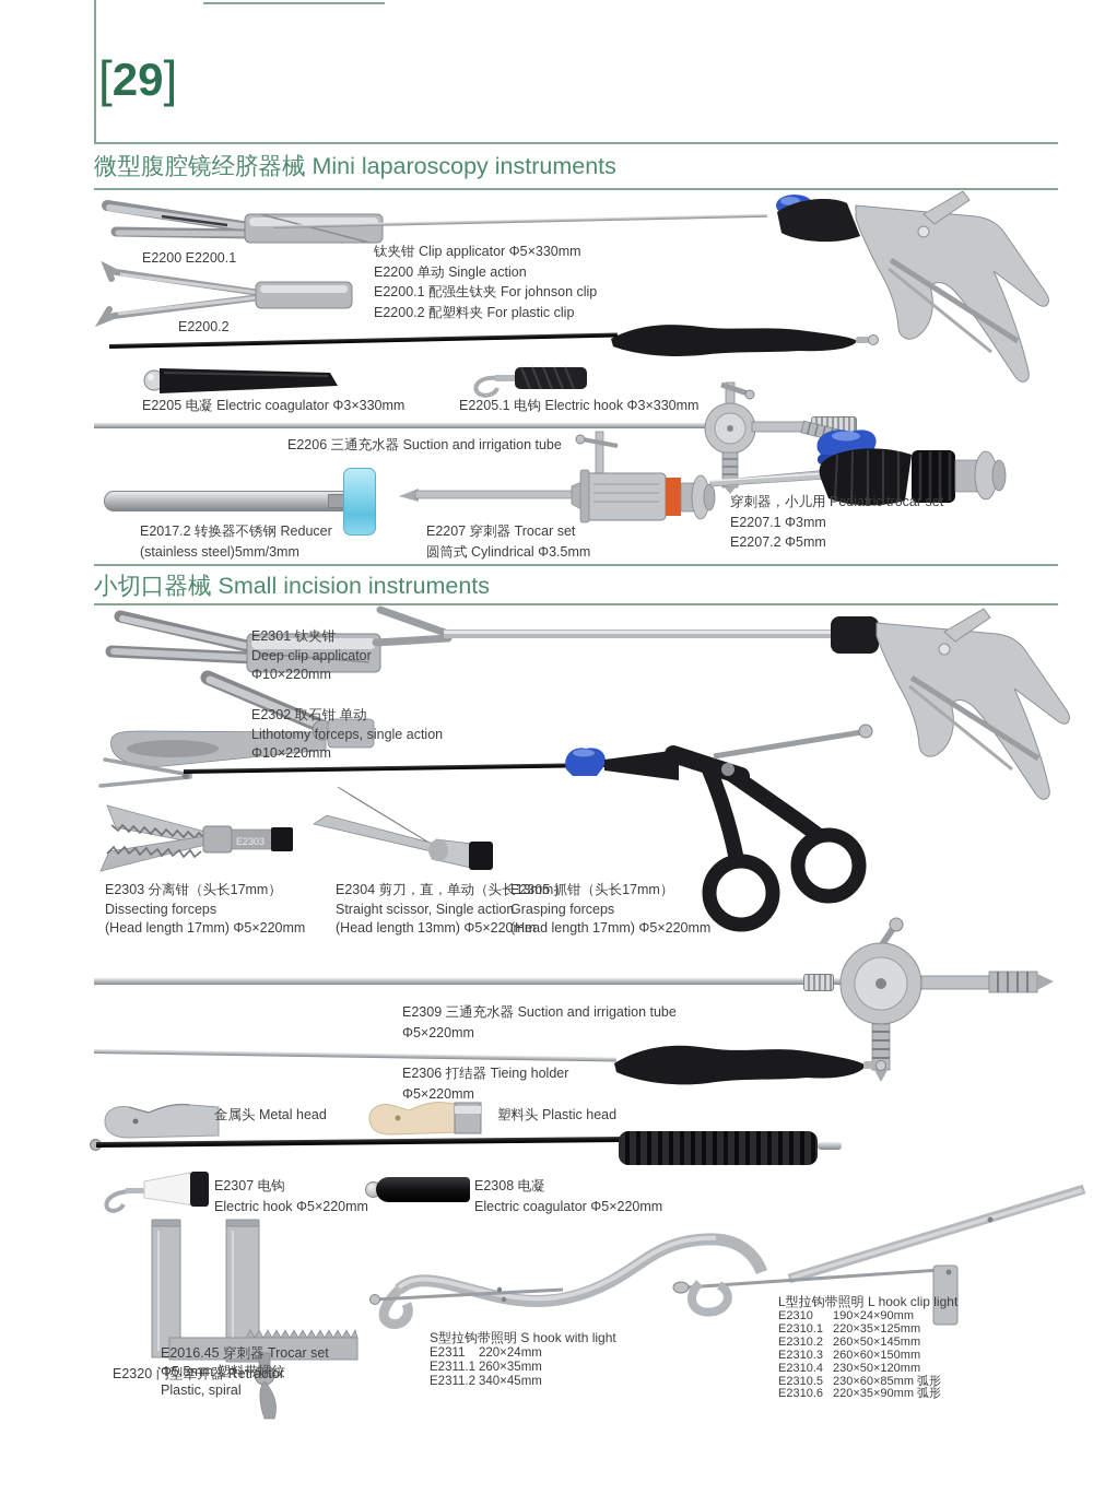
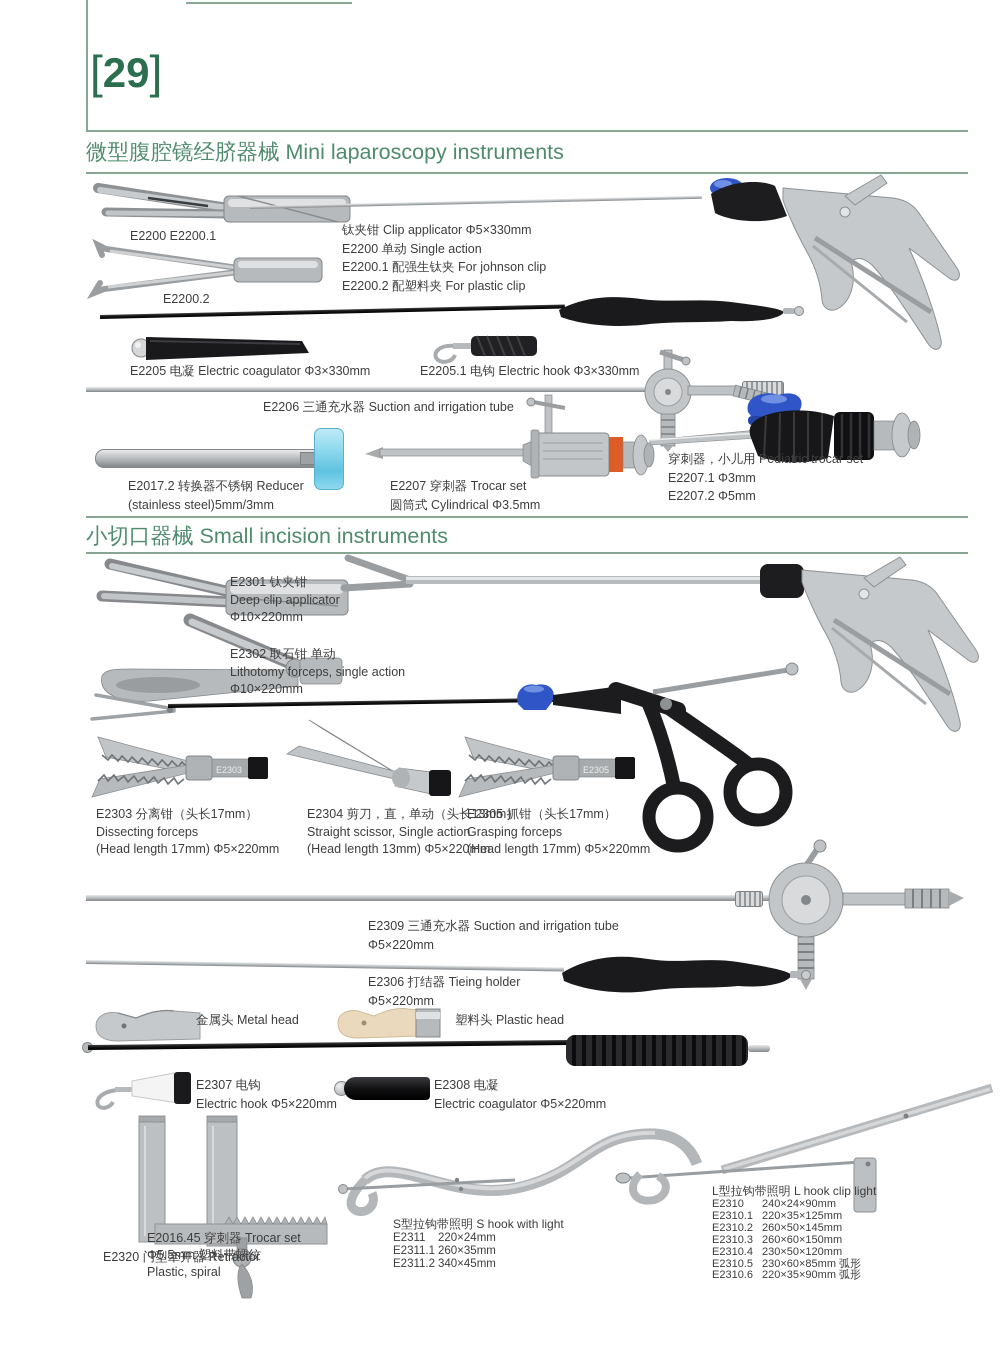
  [29]
  微型腹腔镜经脐器械 Mini laparoscopy instruments
  E2200 E2200.1
  E2200.2
  钛夹钳 Clip applicator Φ5×330mm
  E2200 单动 Single action
  E2200.1 配强生钛夹 For johnson clip
  E2200.2 配塑料夹 For plastic clip
  E2205 电凝 Electric coagulator Φ3×330mm
  E2205.1 电钩 Electric hook Φ3×330mm
  E2206 三通充水器 Suction and irrigation tube
  E2017.2 转换器不锈钢 Reducer
  (stainless steel)5mm/3mm
  E2207 穿刺器 Trocar set
  圆筒式 Cylindrical Φ3.5mm
  穿刺器，小儿用 Pediatric trocar set
  E2207.1 Φ3mm
  E2207.2 Φ5mm
  小切口器械 Small incision instruments
  E2301 钛夹钳
  Deep clip applicator
  Φ10×220mm
  E2302 取石钳 单动
  Lithotomy forceps, single action
  Φ10×220mm
  E2303
+ E2305
  E2303 分离钳（头长17mm）
  Dissecting forceps
  (Head length 17mm) Φ5×220mm
  E2304 剪刀，直，单动（头长13mm）
  Straight scissor, Single action
  (Head length 13mm) Φ5×220mm
  E2305 抓钳（头长17mm）
  Grasping forceps
  (Head length 17mm) Φ5×220mm
  E2309 三通充水器 Suction and irrigation tube
  Φ5×220mm
  E2306 打结器 Tieing holder
  Φ5×220mm
  金属头 Metal head
  塑料头 Plastic head
  E2307 电钩
  Electric hook Φ5×220mm
  E2308 电凝
  Electric coagulator Φ5×220mm
  E2016.45 穿刺器 Trocar set
  Φ5.5mm 塑料带螺纹
  E2320 门型牵开器 Retractor
  Plastic, spiral
  S型拉钩带照明 S hook with light
  E2311 220×24mm
  E2311.1 260×35mm
  E2311.2 340×45mm
  L型拉钩带照明 L hook clip light
- E2310 190×24×90mm
+ E2310 240×24×90mm
  E2310.1 220×35×125mm
  E2310.2 260×50×145mm
  E2310.3 260×60×150mm
  E2310.4 230×50×120mm
  E2310.5 230×60×85mm 弧形
  E2310.6 220×35×90mm 弧形
